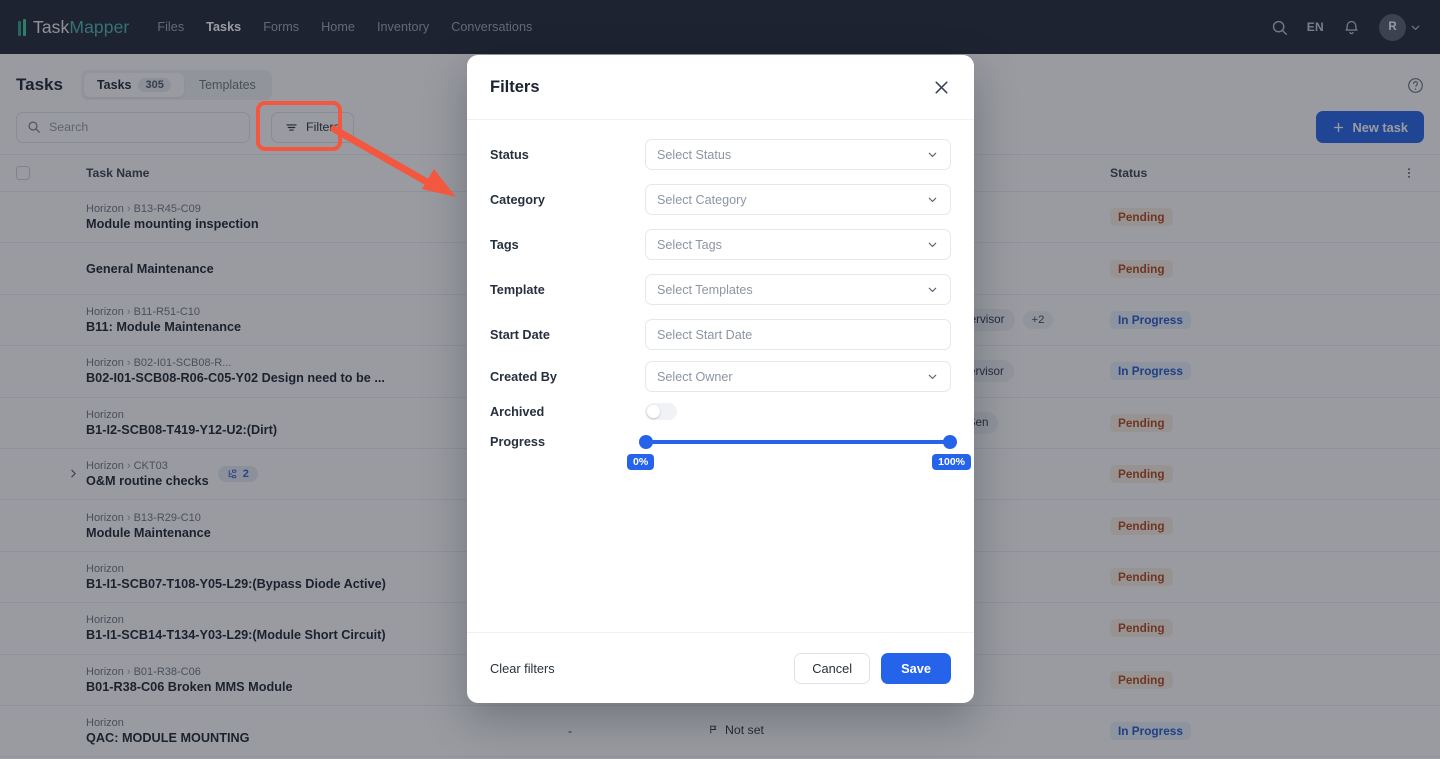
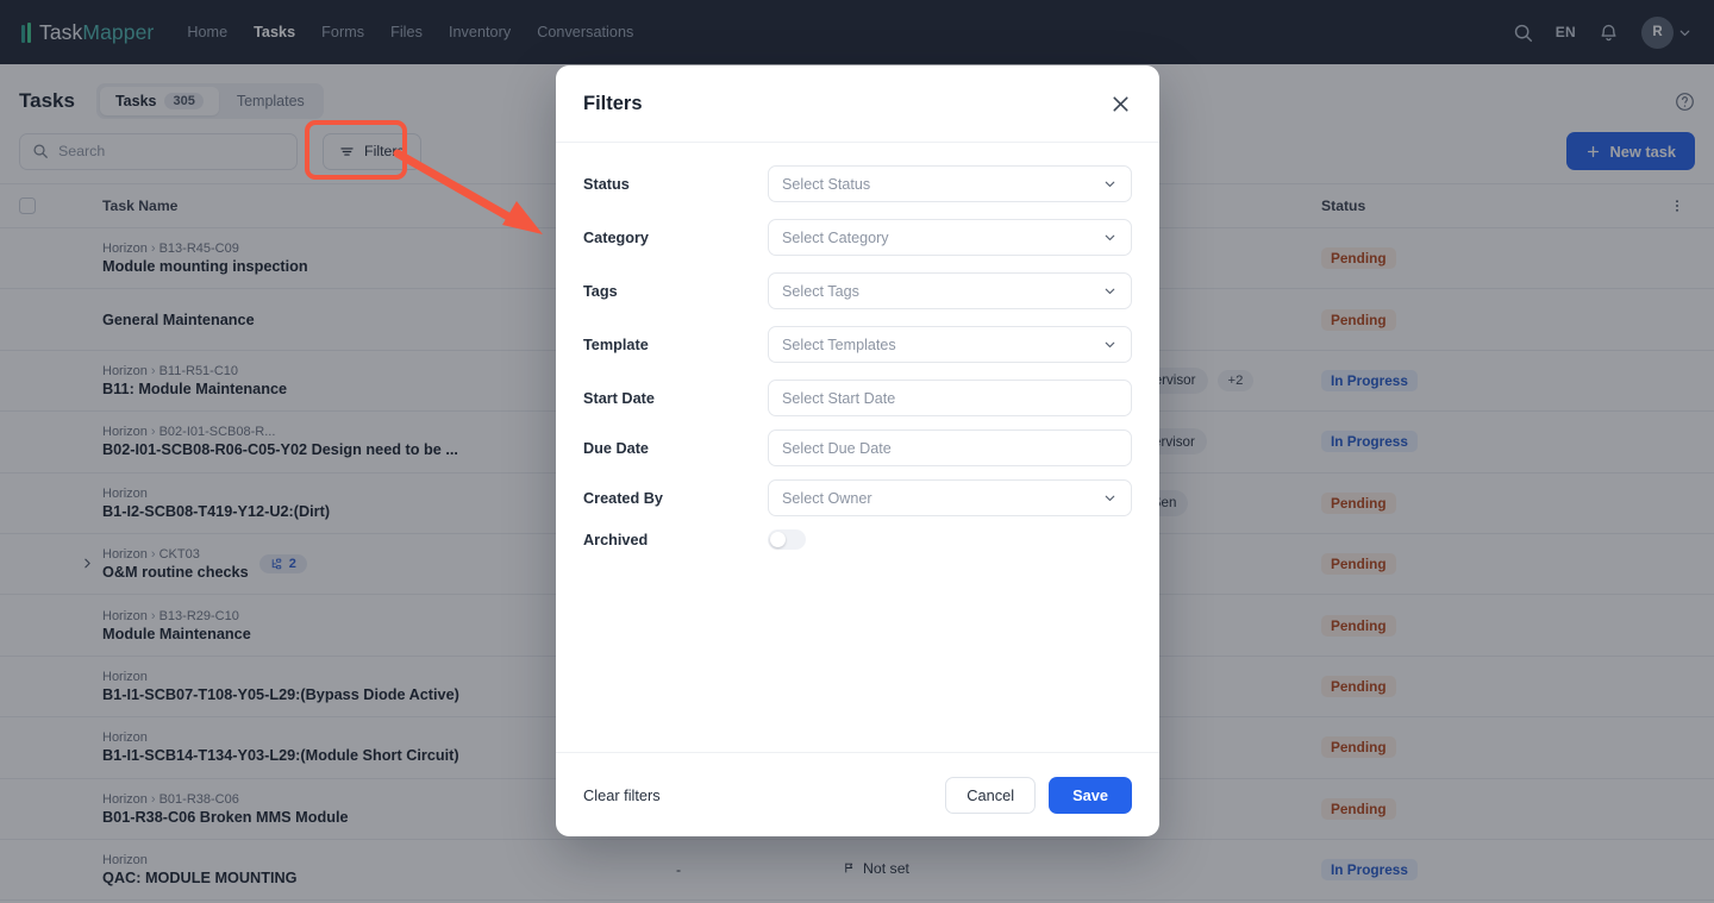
  TaskMapper
- Files
+ Home
  Tasks
  Forms
- Home
+ Files
  Inventory
  Conversations
  EN
  R
  Tasks
  Tasks
  305
  Templates
  Search
  Filte
  New task
  Task Name
  Status
  Horizon › B13-R45-C09
  Module mounting inspection
  Pending
  General Maintenance
  Pending
  Horizon › B11-R51-C10
  B11: Module Maintenance
  +2
  In Progress
  Horizon › B02-I01-SCB08-R...
  B02-I01-SCB08-R06-C05-Y02 Design need to be ...
  In Progress
  Horizon
  B1-I2-SCB08-T419-Y12-U2:(Dirt)
  Pending
  Horizon › CKT03
  O&M routine checks
  2
  Pending
  Horizon › B13-R29-C10
  Module Maintenance
  Pending
  Horizon
  B1-I1-SCB07-T108-Y05-L29:(Bypass Diode Active)
  Pending
  Horizon
  B1-I1-SCB14-T134-Y03-L29:(Module Short Circuit)
  Pending
  Horizon › B01-R38-C06
  B01-R38-C06 Broken MMS Module
  Pending
  Horizon
  QAC: MODULE MOUNTING
  -
  Not set
  In Progress
  Filters
  Status
  Select Status
  Category
  Select Category
  Tags
  Select Tags
  Template
  Select Templates
  Start Date
  Select Start Date
+ Due Date
+ Select Due Date
  Created By
  Select Owner
  Archived
- Progress
- 0%
- 100%
  Clear filters
  Cancel
  Save
